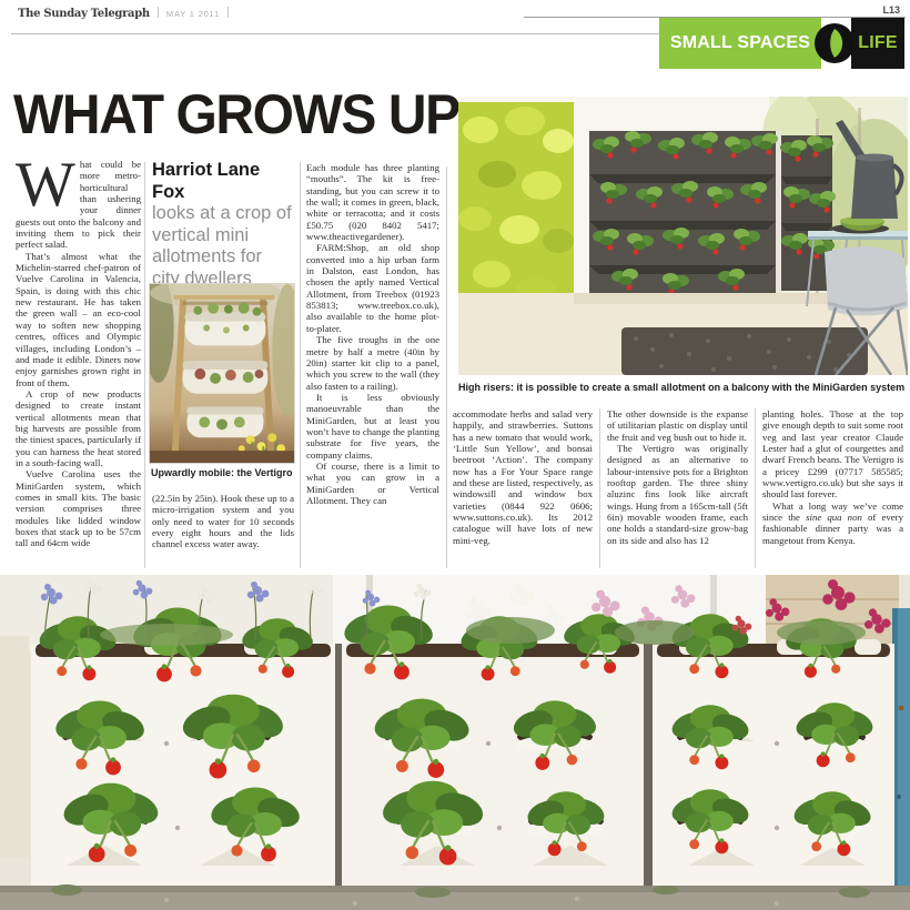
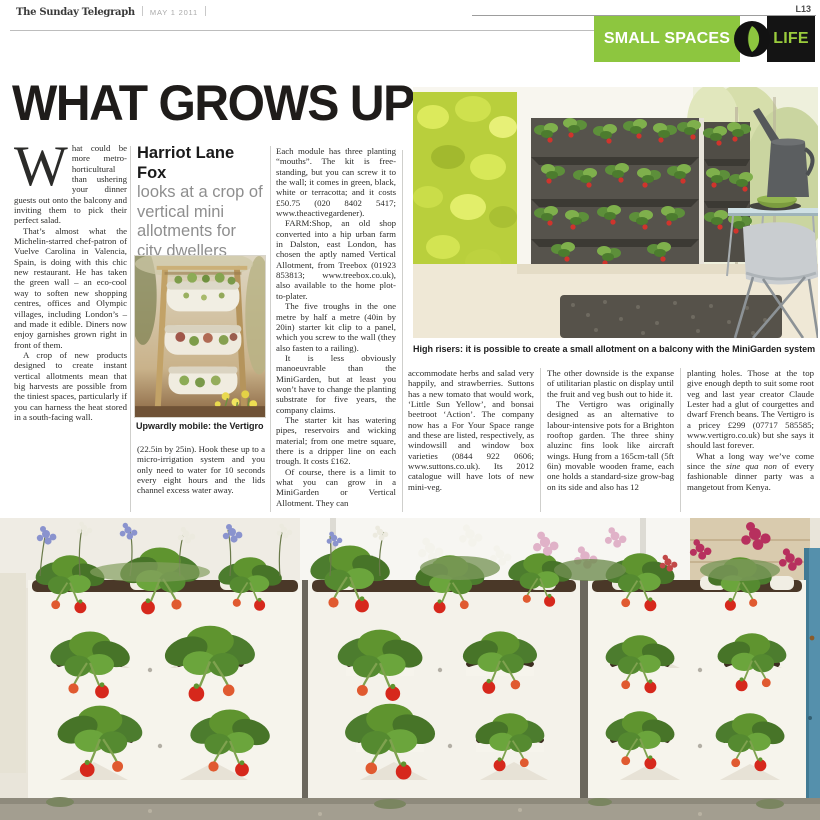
  The Sunday Telegraph
  MAY 1 2011
  L13
  SMALL SPACES
  LIFE
  WHAT GROWS UP
  W
  hat could be more metro-horticultural than ushering your dinner guests out onto the balcony and inviting them to pick their perfect salad.
  That’s almost what the Michelin-starred chef-patron of Vuelve Carolina in Valencia, Spain, is doing with this chic new restaurant. He has taken the green wall – an eco-cool way to soften new shopping centres, offices and Olympic villages, including London’s – and made it edible. Diners now enjoy garnishes grown right in front of them.
  A crop of new products designed to create instant vertical allotments mean that big harvests are possible from the tiniest spaces, particularly if you can harness the heat stored in a south-facing wall.
- Vuelve Carolina uses the MiniGarden system, which comes in small kits. The basic version comprises three modules like lidded window boxes that stack up to be 57cm tall and 64cm wide
  Harriot Lane Fox
  looks at a crop of vertical mini allotments for city dwellers
  Upwardly mobile: the Vertigro
  (22.5in by 25in). Hook these up to a micro-irrigation system and you only need to water for 10 seconds every eight hours and the lids channel excess water away.
  Each module has three planting “mouths”. The kit is free-standing, but you can screw it to the wall; it comes in green, black, white or terracotta; and it costs £50.75 (020 8402 5417; www.theactivegardener).
  FARM:Shop, an old shop converted into a hip urban farm in Dalston, east London, has chosen the aptly named Vertical Allotment, from Treebox (01923 853813; www.treebox.co.uk), also available to the home plot-to-plater.
  The five troughs in the one metre by half a metre (40in by 20in) starter kit clip to a panel, which you screw to the wall (they also fasten to a railing).
  It is less obviously manoeuvrable than the MiniGarden, but at least you won’t have to change the planting substrate for five years, the company claims.
+ The starter kit has watering pipes, reservoirs and wicking material; from one metre square, there is a dripper line on each trough. It costs £162.
  Of course, there is a limit to what you can grow in a MiniGarden or Vertical Allotment. They can
  High risers: it is possible to create a small allotment on a balcony with the MiniGarden system
  accommodate herbs and salad very happily, and strawberries. Suttons has a new tomato that would work, ‘Little Sun Yellow’, and bonsai beetroot ‘Action’. The company now has a For Your Space range and these are listed, respectively, as windowsill and window box varieties (0844 922 0606; www.suttons.co.uk). Its 2012 catalogue will have lots of new mini-veg.
  The other downside is the expanse of utilitarian plastic on display until the fruit and veg bush out to hide it.
  The Vertigro was originally designed as an alternative to labour-intensive pots for a Brighton rooftop garden. The three shiny aluzinc fins look like aircraft wings. Hung from a 165cm-tall (5ft 6in) movable wooden frame, each one holds a standard-size grow-bag on its side and also has 12
  planting holes. Those at the top give enough depth to suit some root veg and last year creator Claude Lester had a glut of courgettes and dwarf French beans. The Vertigro is a pricey £299 (07717 585585; www.vertigro.co.uk) but she says it should last forever.
  What a long way we’ve come since the sine qua non of every fashionable dinner party was a mangetout from Kenya.
